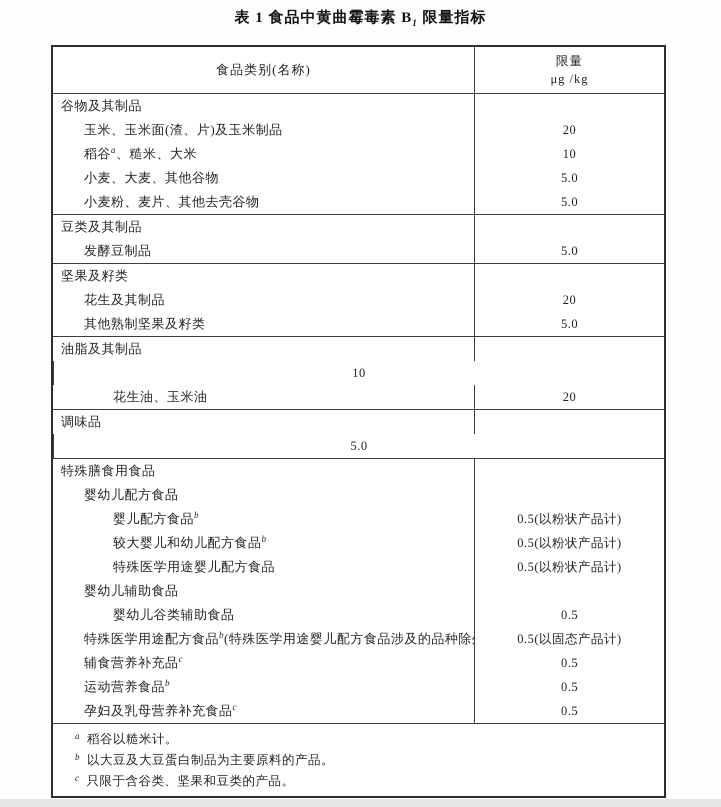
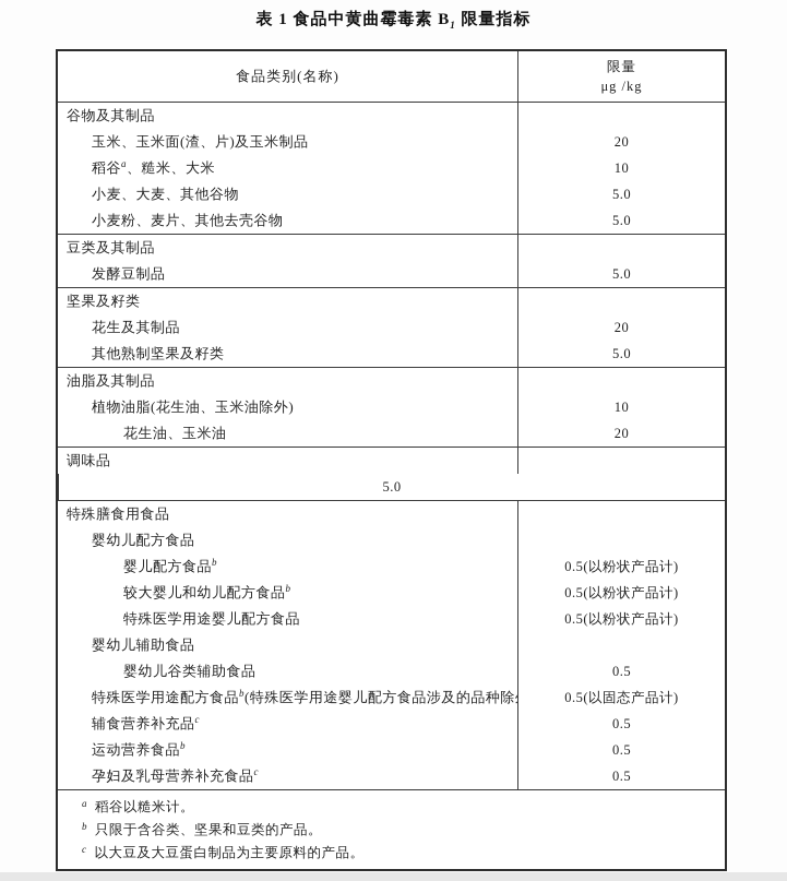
  表 1 食品中黄曲霉毒素 B1 限量指标
  食品类别(名称)
  限量
  μg /kg
  谷物及其制品
  玉米、玉米面(渣、片)及玉米制品
  20
  稻谷
  a
  、糙米、大米
  10
  小麦、大麦、其他谷物
  5.0
  小麦粉、麦片、其他去壳谷物
  5.0
  豆类及其制品
  发酵豆制品
  5.0
  坚果及籽类
  花生及其制品
  20
  其他熟制坚果及籽类
  5.0
  油脂及其制品
+ 植物油脂(花生油、玉米油除外)
  10
  花生油、玉米油
  20
  调味品
  5.0
  特殊膳食用食品
  婴幼儿配方食品
  婴儿配方食品
  b
  0.5(以粉状产品计)
  较大婴儿和幼儿配方食品
  b
  0.5(以粉状产品计)
  特殊医学用途婴儿配方食品
  0.5(以粉状产品计)
  婴幼儿辅助食品
  婴幼儿谷类辅助食品
  0.5
  特殊医学用途配方食品
  b
  (特殊医学用途婴儿配方食品涉及的品种除
  0.5(以固态产品计)
  辅食营养补充品
  c
  0.5
  运动营养食品
  b
  0.5
  孕妇及乳母营养补充食品
  c
  0.5
  a
  稻谷以糙米计。
  b
- 以大豆及大豆蛋白制品为主要原料的产品。
+ 只限于含谷类、坚果和豆类的产品。
  c
- 只限于含谷类、坚果和豆类的产品。
+ 以大豆及大豆蛋白制品为主要原料的产品。
